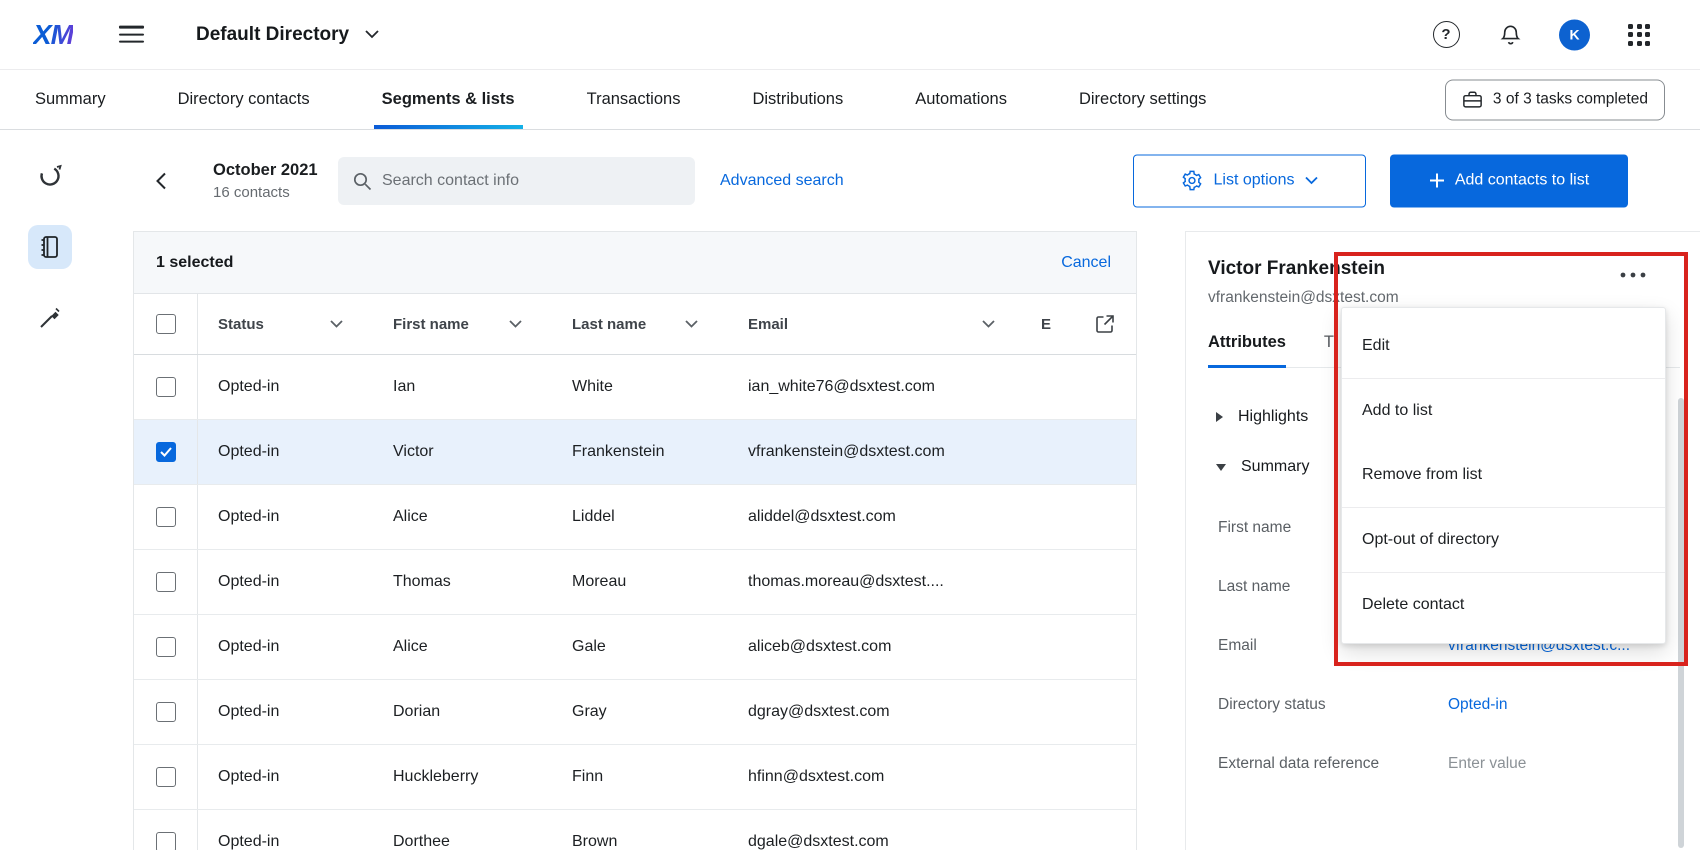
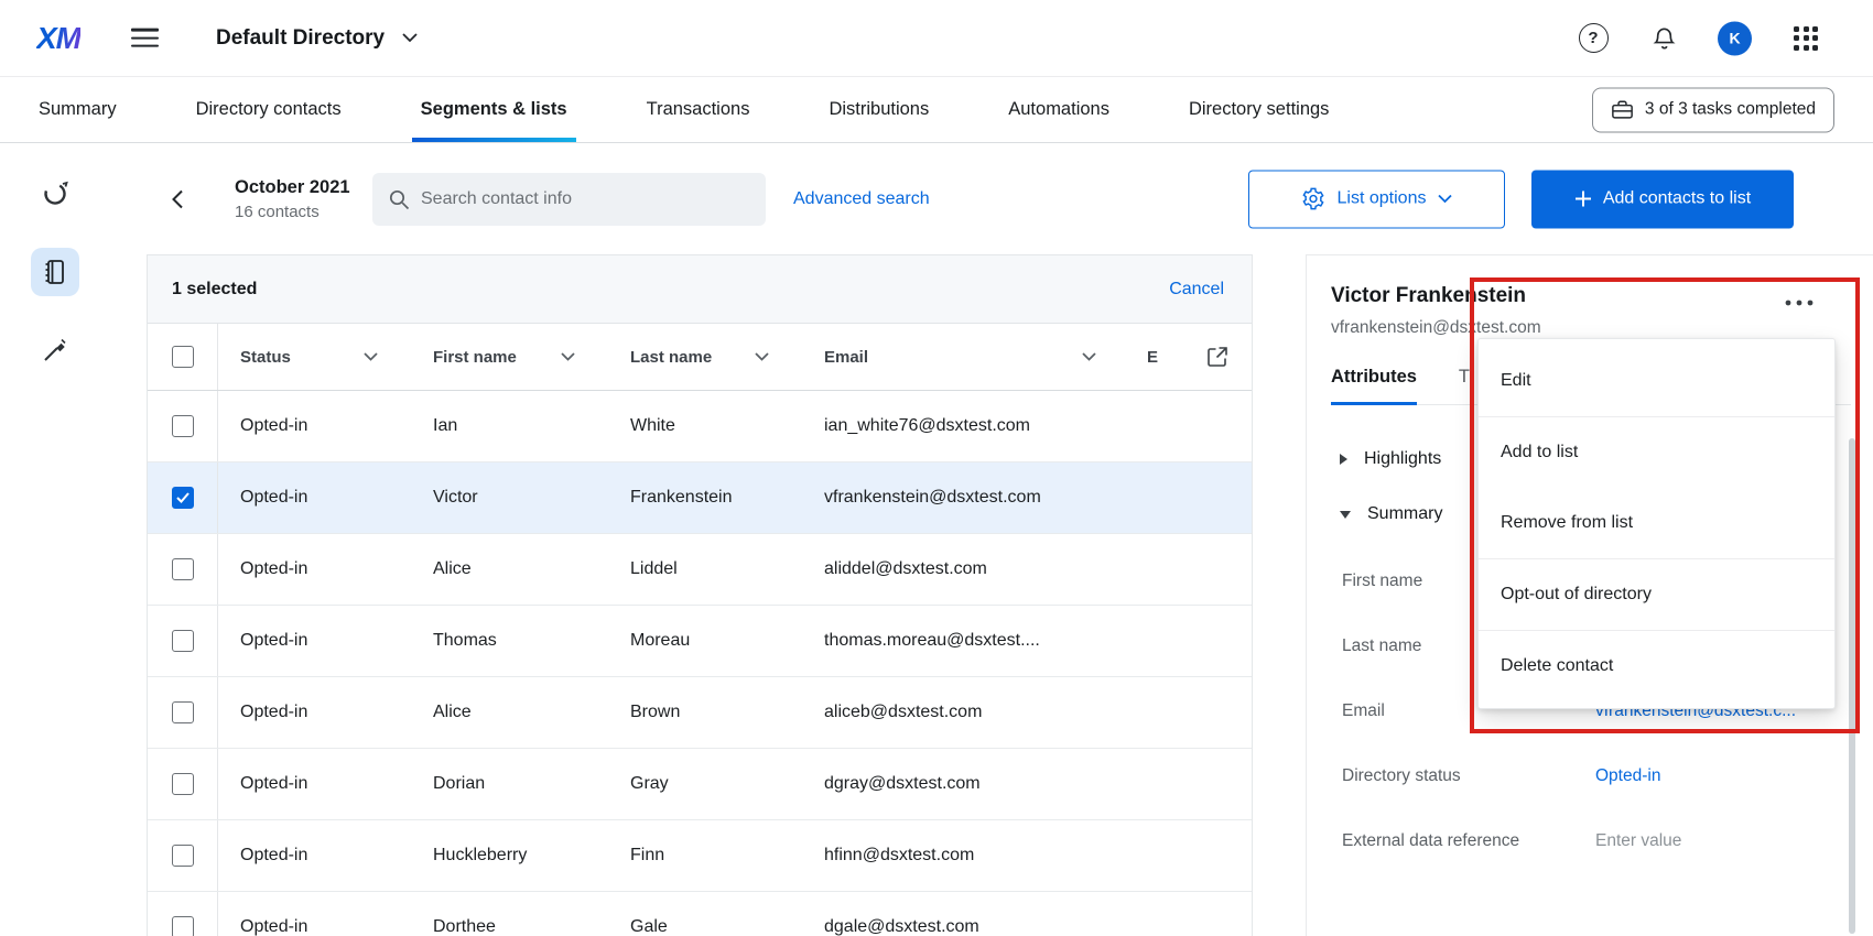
  XM
  Default Directory
  ?
  K
  Summary
  Directory contacts
  Segments & lists
  Transactions
  Distributions
  Automations
  Directory settings
  3 of 3 tasks completed
  October 2021
  16 contacts
  Search contact info
  Advanced search
  List options
  Add contacts to list
  1 selected
  Cancel
  Status
  First name
  Last name
  Email
  E
  Opted-in
  Ian
  White
  ian_white76@dsxtest.com
  Opted-in
  Victor
  Frankenstein
  vfrankenstein@dsxtest.com
  Opted-in
  Alice
  Liddel
  aliddel@dsxtest.com
  Opted-in
  Thomas
  Moreau
  thomas.moreau@dsxtest....
  Opted-in
  Alice
- Gale
+ Brown
  aliceb@dsxtest.com
  Opted-in
  Dorian
  Gray
  dgray@dsxtest.com
  Opted-in
  Huckleberry
  Finn
  hfinn@dsxtest.com
  Opted-in
  Dorthee
- Brown
+ Gale
  dgale@dsxtest.com
  Victor Frankenstein
  vfrankenstein@dsxtest.com
  Attributes
  T
  Highlights
  Summary
  First name
  Last name
  Email
  vfrankenstein@dsxtest.c...
  Directory status
  Opted-in
  External data reference
  Enter value
  Edit
  Add to list
  Remove from list
  Opt-out of directory
  Delete contact
